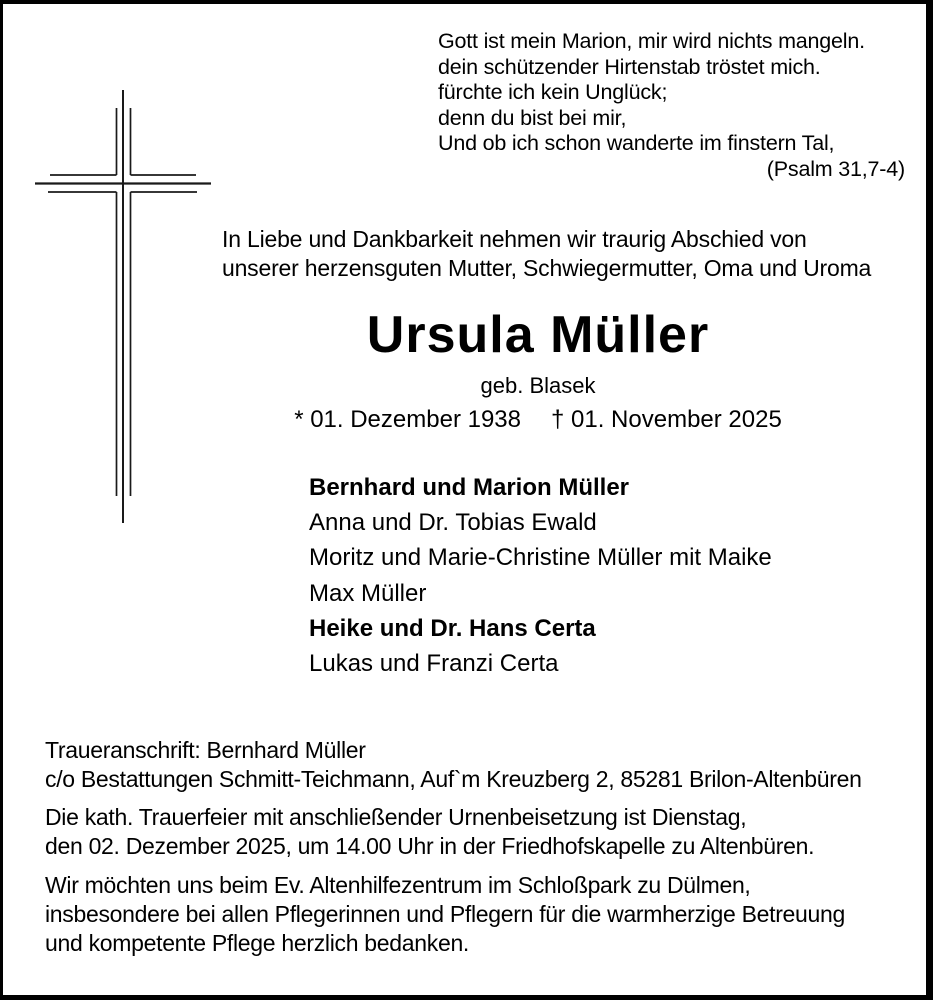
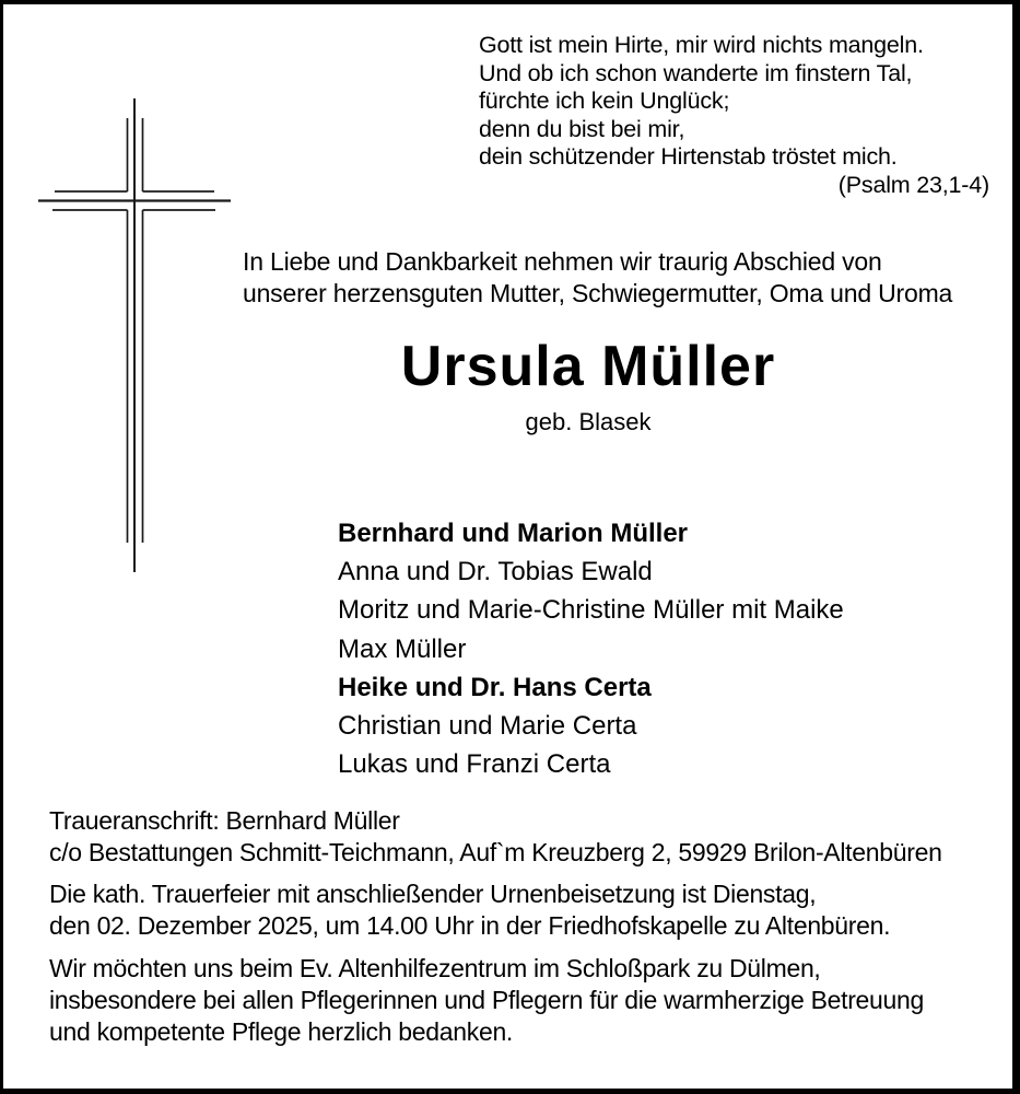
- Gott ist mein Marion, mir wird nichts mangeln.
+ Gott ist mein Hirte, mir wird nichts mangeln.
- dein schützender Hirtenstab tröstet mich.
+ Und ob ich schon wanderte im finstern Tal,
  fürchte ich kein Unglück;
  denn du bist bei mir,
- Und ob ich schon wanderte im finstern Tal,
+ dein schützender Hirtenstab tröstet mich.
- (Psalm 31,7-4)
+ (Psalm 23,1-4)
  In Liebe und Dankbarkeit nehmen wir traurig Abschied von
  unserer herzensguten Mutter, Schwiegermutter, Oma und Uroma
  Ursula Müller
  geb. Blasek
- * 01. Dezember 1938 † 01. November 2025
  Bernhard und Marion Müller
  Anna und Dr. Tobias Ewald
  Moritz und Marie-Christine Müller mit Maike
  Max Müller
  Heike und Dr. Hans Certa
+ Christian und Marie Certa
  Lukas und Franzi Certa
  Traueranschrift: Bernhard Müller
- c/o Bestattungen Schmitt-Teichmann, Auf`m Kreuzberg 2, 85281 Brilon-Altenbüren
+ c/o Bestattungen Schmitt-Teichmann, Auf`m Kreuzberg 2, 59929 Brilon-Altenbüren
  Die kath. Trauerfeier mit anschließender Urnenbeisetzung ist Dienstag,
  den 02. Dezember 2025, um 14.00 Uhr in der Friedhofskapelle zu Altenbüren.
  Wir möchten uns beim Ev. Altenhilfezentrum im Schloßpark zu Dülmen,
  insbesondere bei allen Pflegerinnen und Pflegern für die warmherzige Betreuung
  und kompetente Pflege herzlich bedanken.
